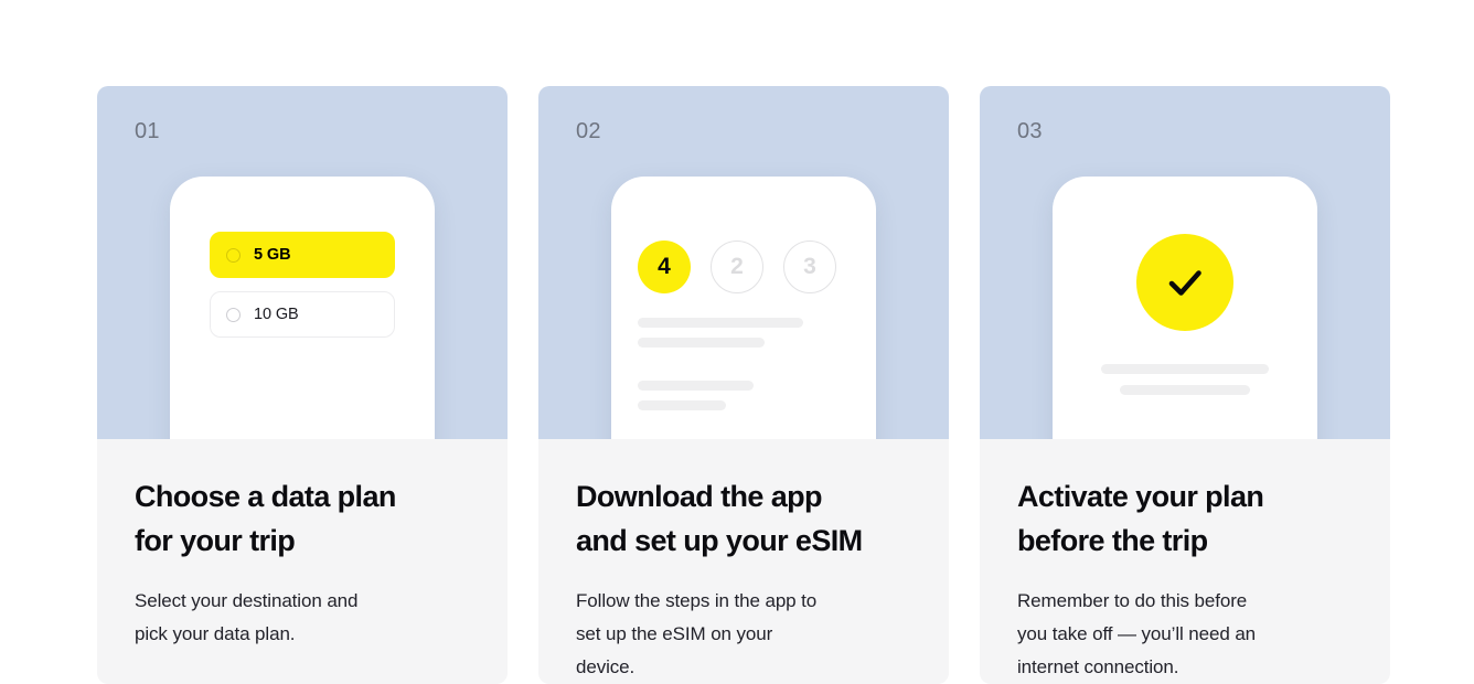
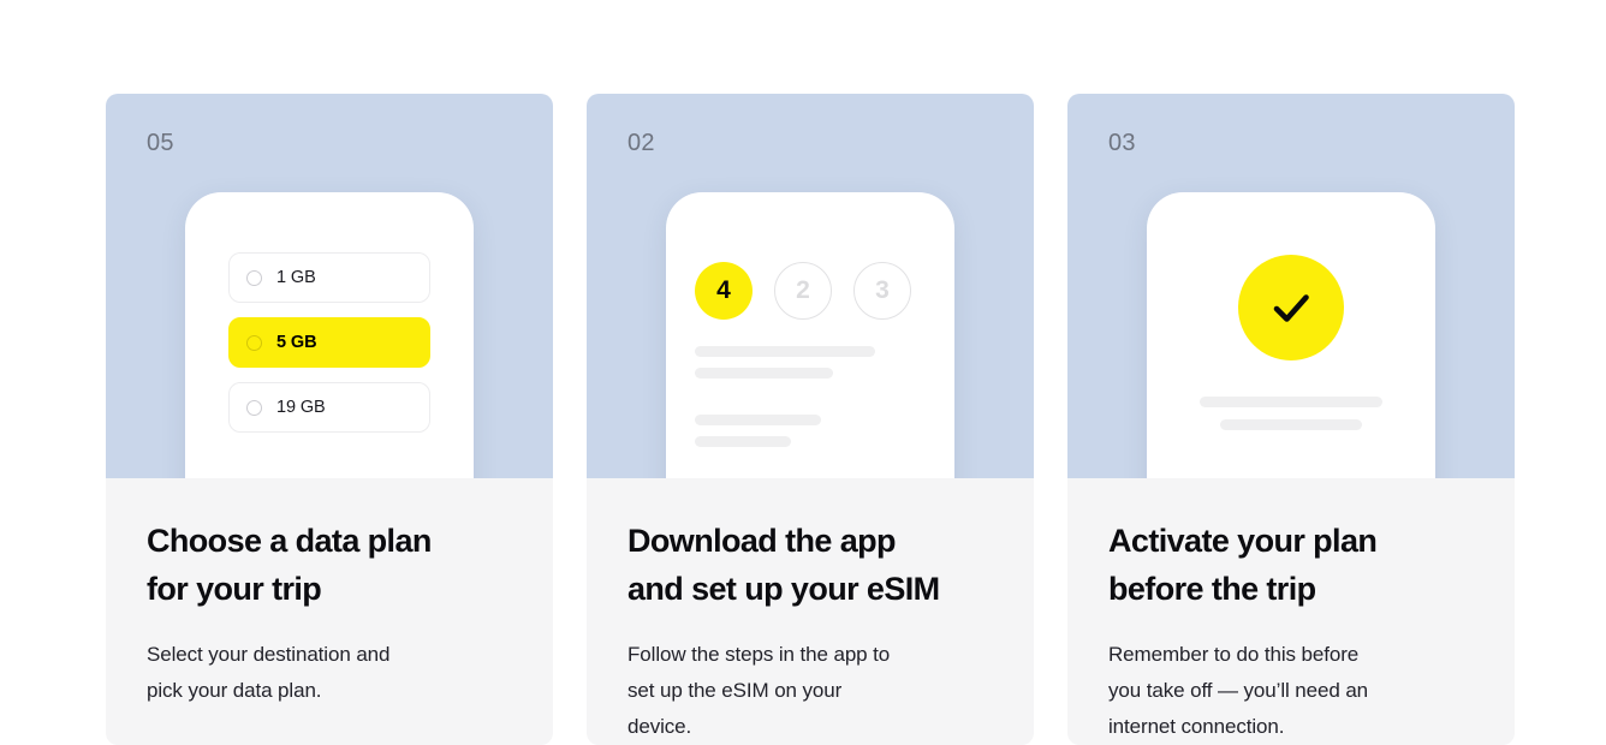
- 01
+ 05
+ 1 GB
  5 GB
- 10 GB
+ 19 GB
  Choose a data plan
  for your trip
  Select your destination and
  pick your data plan.
  02
  4
  2
  3
  Download the app
  and set up your eSIM
  Follow the steps in the app to
  set up the eSIM on your
  device.
  03
  Activate your plan
  before the trip
  Remember to do this before
  you take off — you’ll need an
  internet connection.
